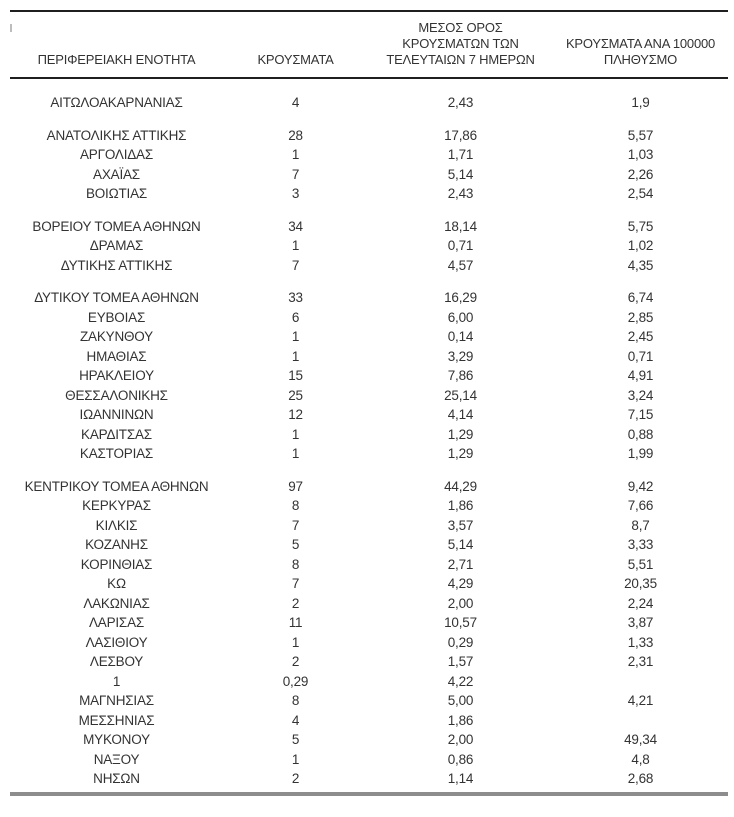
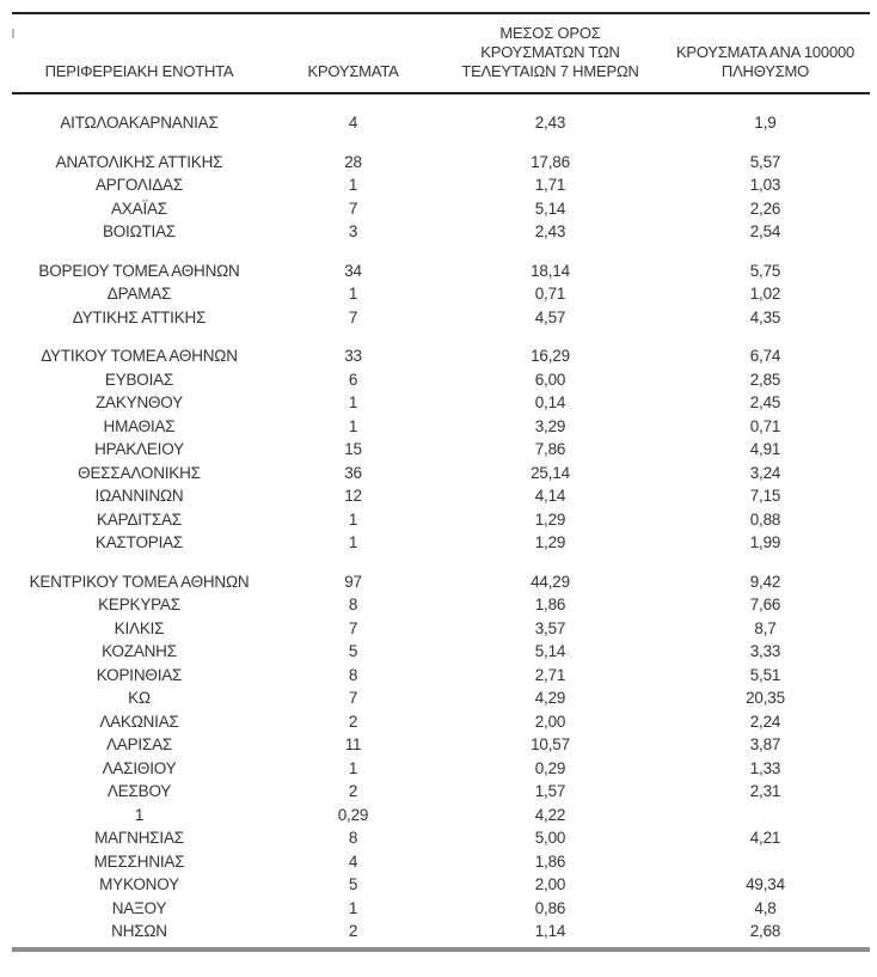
  ΠΕΡΙΦΕΡΕΙΑΚΗ ΕΝΟΤΗΤΑ
  ΚΡΟΥΣΜΑΤΑ
  ΜΕΣΟΣ ΟΡΟΣ ΚΡΟΥΣΜΑΤΩΝ ΤΩΝ ΤΕΛΕΥΤΑΙΩΝ 7 ΗΜΕΡΩΝ
  ΚΡΟΥΣΜΑΤΑ ΑΝΑ 100000 ΠΛΗΘΥΣΜΟ
  ΑΙΤΩΛΟΑΚΑΡΝΑΝΙΑΣ
  4
  2,43
  1,9
  ΑΝΑΤΟΛΙΚΗΣ ΑΤΤΙΚΗΣ
  28
  17,86
  5,57
  ΑΡΓΟΛΙΔΑΣ
  1
  1,71
  1,03
  ΑΧΑΪΑΣ
  7
  5,14
  2,26
  ΒΟΙΩΤΙΑΣ
  3
  2,43
  2,54
  ΒΟΡΕΙΟΥ ΤΟΜΕΑ ΑΘΗΝΩΝ
  34
  18,14
  5,75
  ΔΡΑΜΑΣ
  1
  0,71
  1,02
  ΔΥΤΙΚΗΣ ΑΤΤΙΚΗΣ
  7
  4,57
  4,35
  ΔΥΤΙΚΟΥ ΤΟΜΕΑ ΑΘΗΝΩΝ
  33
  16,29
  6,74
  ΕΥΒΟΙΑΣ
  6
  6,00
  2,85
  ΖΑΚΥΝΘΟΥ
  1
  0,14
  2,45
  ΗΜΑΘΙΑΣ
  1
  3,29
  0,71
  ΗΡΑΚΛΕΙΟΥ
  15
  7,86
  4,91
  ΘΕΣΣΑΛΟΝΙΚΗΣ
- 25
+ 36
  25,14
  3,24
  ΙΩΑΝΝΙΝΩΝ
  12
  4,14
  7,15
  ΚΑΡΔΙΤΣΑΣ
  1
  1,29
  0,88
  ΚΑΣΤΟΡΙΑΣ
  1
  1,29
  1,99
  ΚΕΝΤΡΙΚΟΥ ΤΟΜΕΑ ΑΘΗΝΩΝ
  97
  44,29
  9,42
  ΚΕΡΚΥΡΑΣ
  8
  1,86
  7,66
  ΚΙΛΚΙΣ
  7
  3,57
  8,7
  ΚΟΖΑΝΗΣ
  5
  5,14
  3,33
  ΚΟΡΙΝΘΙΑΣ
  8
  2,71
  5,51
  ΚΩ
  7
  4,29
  20,35
  ΛΑΚΩΝΙΑΣ
  2
  2,00
  2,24
  ΛΑΡΙΣΑΣ
  11
  10,57
  3,87
  ΛΑΣΙΘΙΟΥ
  1
  0,29
  1,33
  ΛΕΣΒΟΥ
  2
  1,57
  2,31
  1
  0,29
  4,22
  ΜΑΓΝΗΣΙΑΣ
  8
  5,00
  4,21
  ΜΕΣΣΗΝΙΑΣ
  4
  1,86
  ΜΥΚΟΝΟΥ
  5
  2,00
  49,34
  ΝΑΞΟΥ
  1
  0,86
  4,8
  ΝΗΣΩΝ
  2
  1,14
  2,68
